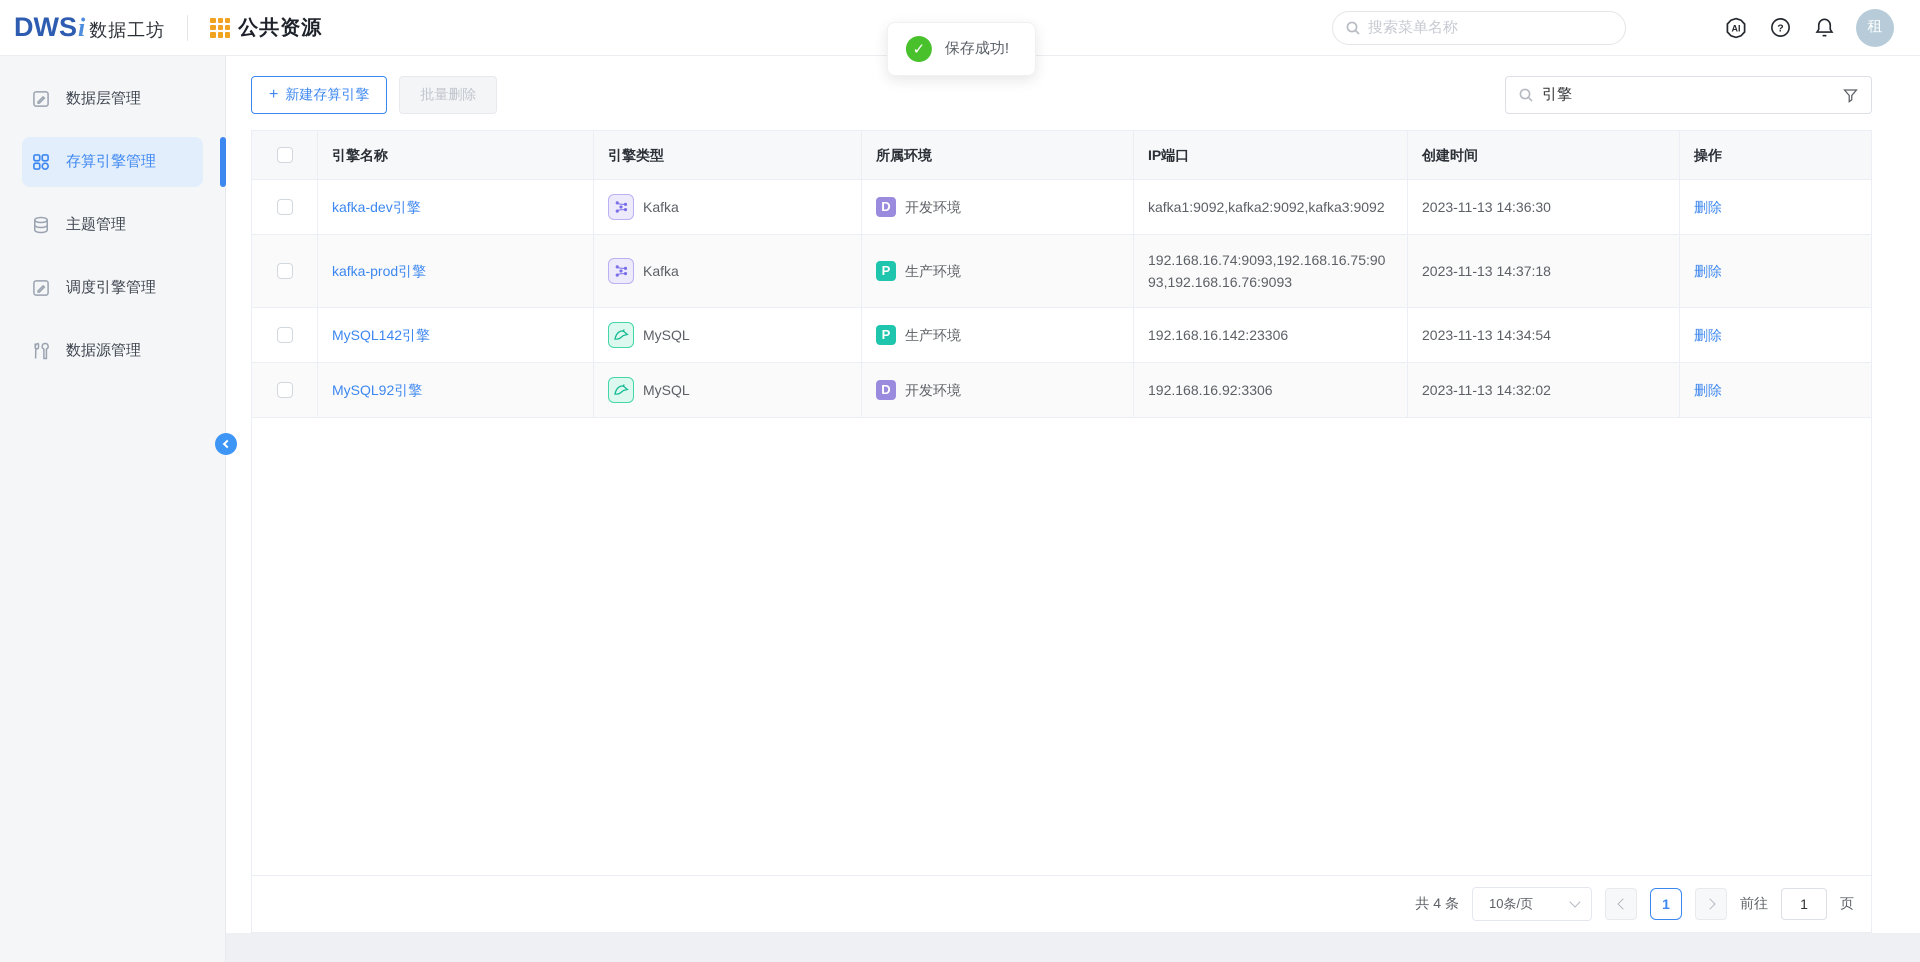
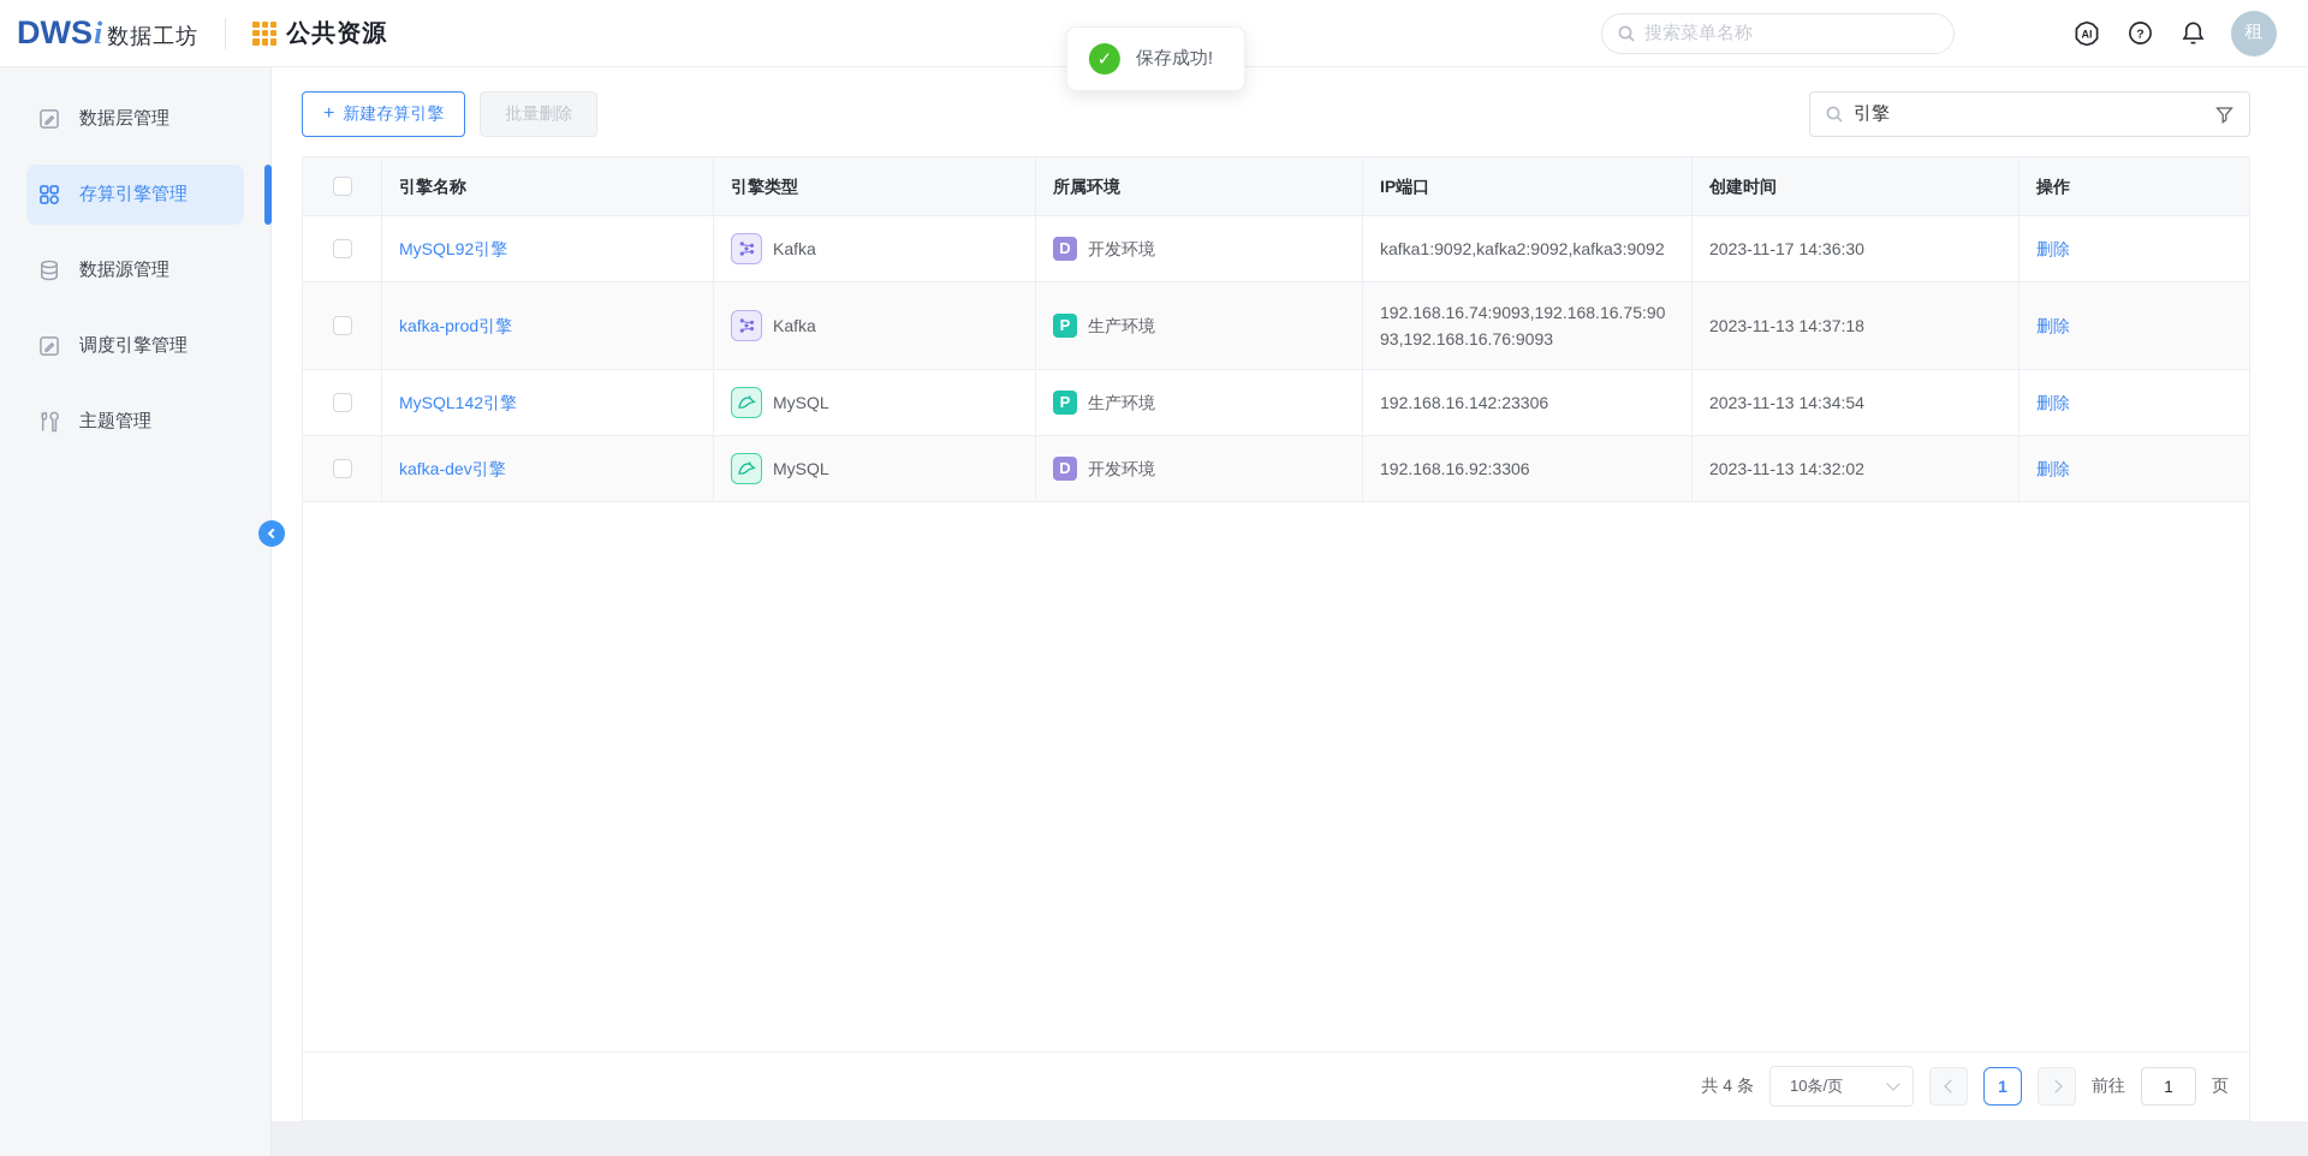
  DWS
  i
  数据工坊
  公共资源
  搜索菜单名称
  AI
  ?
  租
  ✓
  保存成功!
  数据层管理
  存算引擎管理
- 主题管理
+ 数据源管理
  调度引擎管理
- 数据源管理
+ 主题管理
  +
  新建存算引擎
  批量删除
  引擎
  引擎名称
  引擎类型
  所属环境
  IP端口
  创建时间
  操作
- kafka-dev引擎
+ MySQL92引擎
  Kafka
  D
  开发环境
  kafka1:9092,kafka2:9092,kafka3:9092
- 2023-11-13 14:36:30
+ 2023-11-17 14:36:30
  删除
  kafka-prod引擎
  Kafka
  P
  生产环境
  192.168.16.74:9093,192.168.16.75:9093,192.168.16.76:9093
  2023-11-13 14:37:18
  删除
  MySQL142引擎
  MySQL
  P
  生产环境
  192.168.16.142:23306
  2023-11-13 14:34:54
  删除
- MySQL92引擎
+ kafka-dev引擎
  MySQL
  D
  开发环境
  192.168.16.92:3306
  2023-11-13 14:32:02
  删除
  共 4 条
  10条/页
  1
  前往
  1
  页
